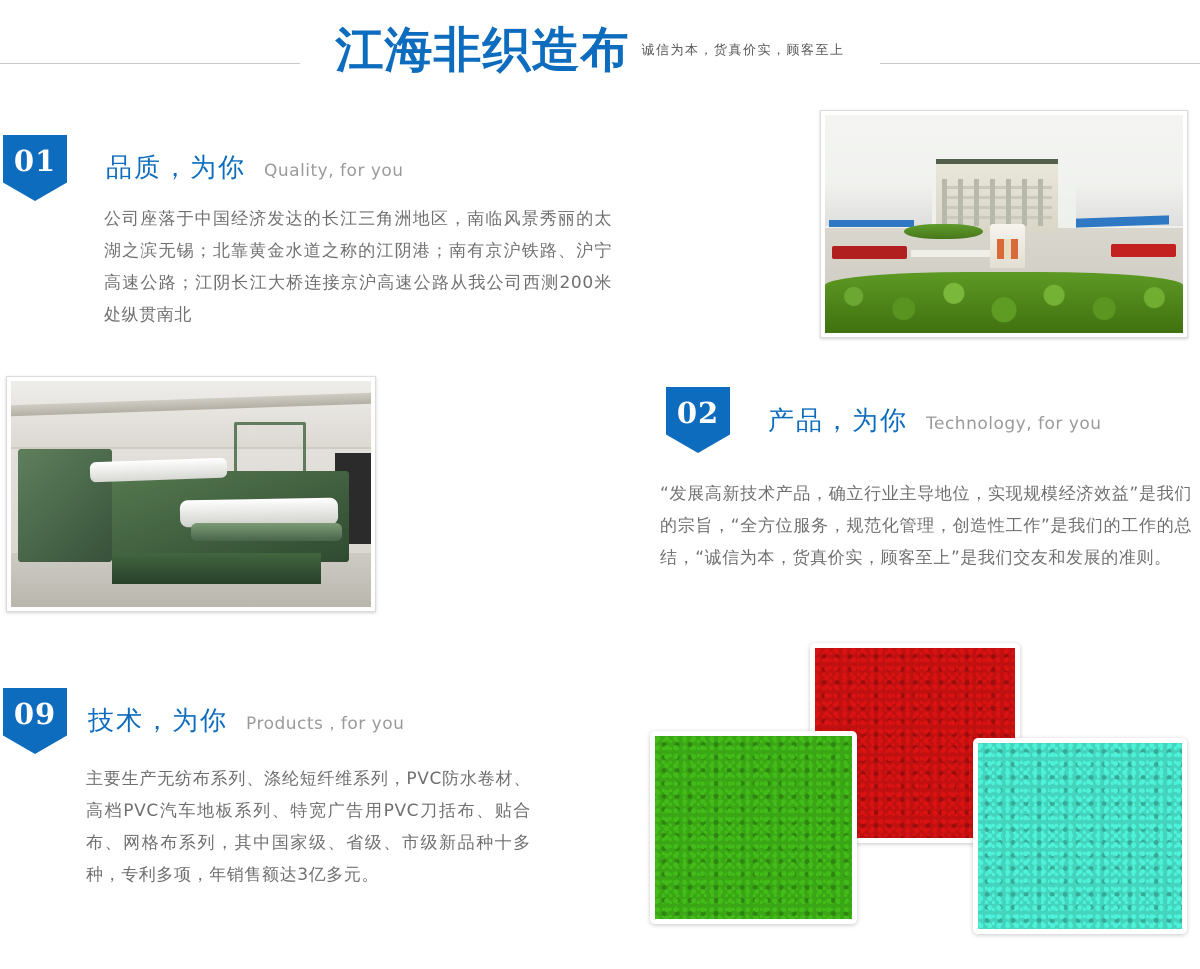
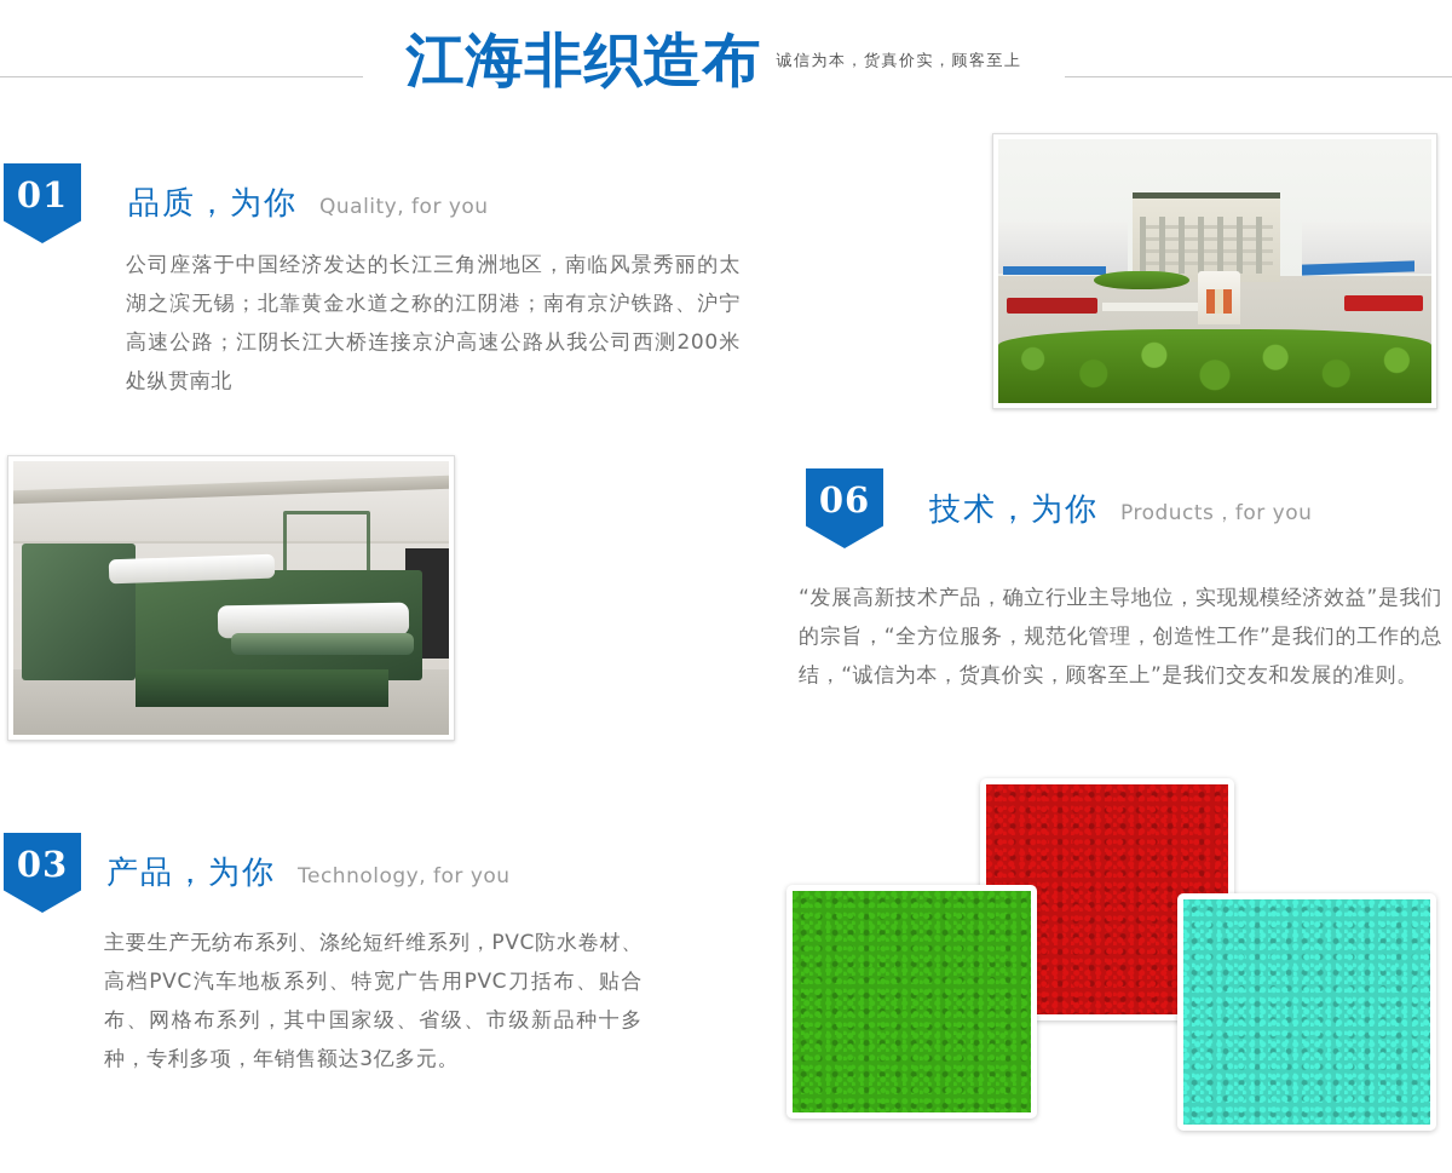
  江海非织造布
  诚信为本，货真价实，顾客至上
  01
  品质，为你
  Quality, for you
  公司座落于中国经济发达的长江三角洲地区，南临风景秀丽的太湖之滨无锡；北靠黄金水道之称的江阴港；南有京沪铁路、沪宁高速公路；江阴长江大桥连接京沪高速公路从我公司西测200米处纵贯南北
- 02
+ 06
- 产品，为你
+ 技术，为你
- Technology, for you
+ Products，for you
  “发展高新技术产品，确立行业主导地位，实现规模经济效益”是我们的宗旨，“全方位服务，规范化管理，创造性工作”是我们的工作的总结，“诚信为本，货真价实，顾客至上”是我们交友和发展的准则。
- 09
+ 03
- 技术，为你
+ 产品，为你
- Products，for you
+ Technology, for you
  主要生产无纺布系列、涤纶短纤维系列，PVC防水卷材、高档PVC汽车地板系列、特宽广告用PVC刀括布、贴合布、网格布系列，其中国家级、省级、市级新品种十多种，专利多项，年销售额达3亿多元。
